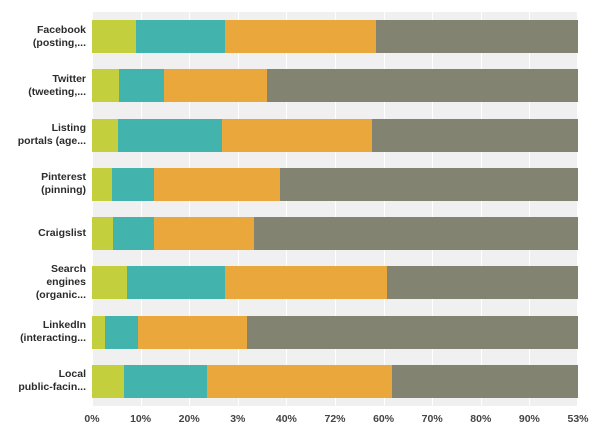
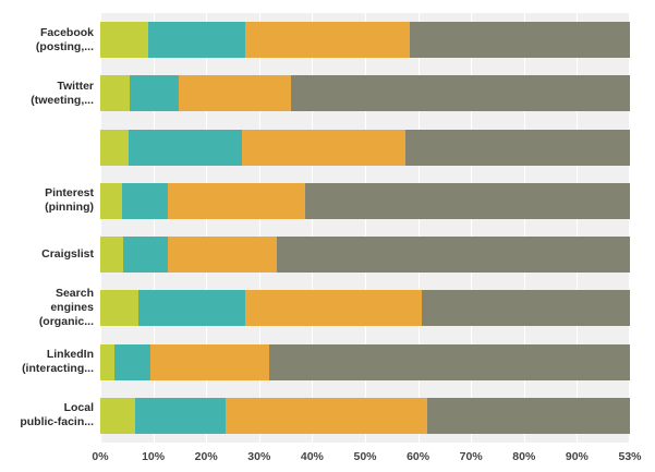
  Facebook
  (posting,...
  Twitter
  (tweeting,...
- Listing
- portals (age...
  Pinterest
  (pinning)
  Craigslist
  Search
  engines
  (organic...
  LinkedIn
  (interacting...
  Local
  public-facin...
  0%
  10%
  20%
- 3%
+ 30%
  40%
- 72%
+ 50%
  60%
  70%
  80%
  90%
  53%
